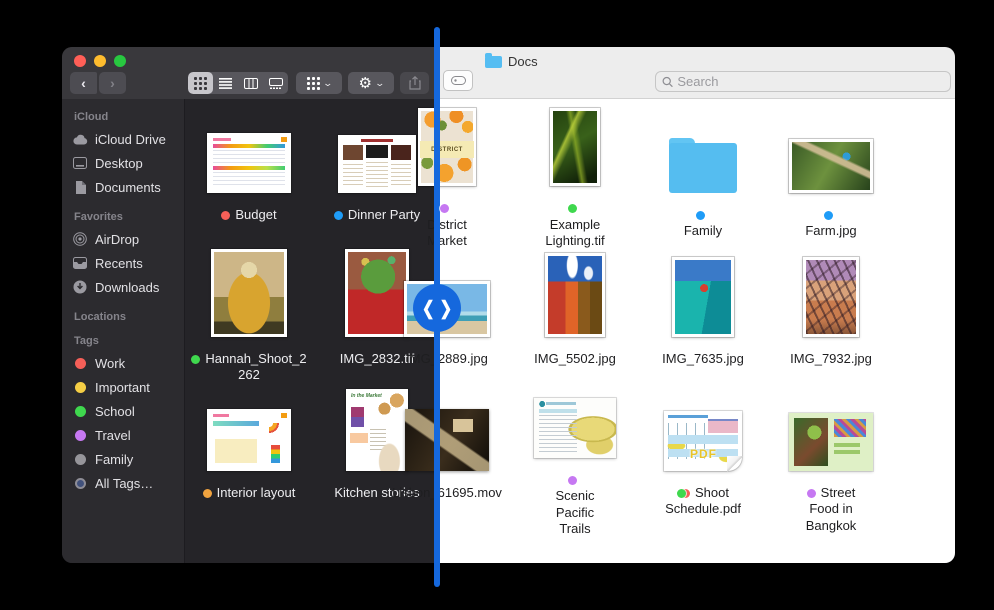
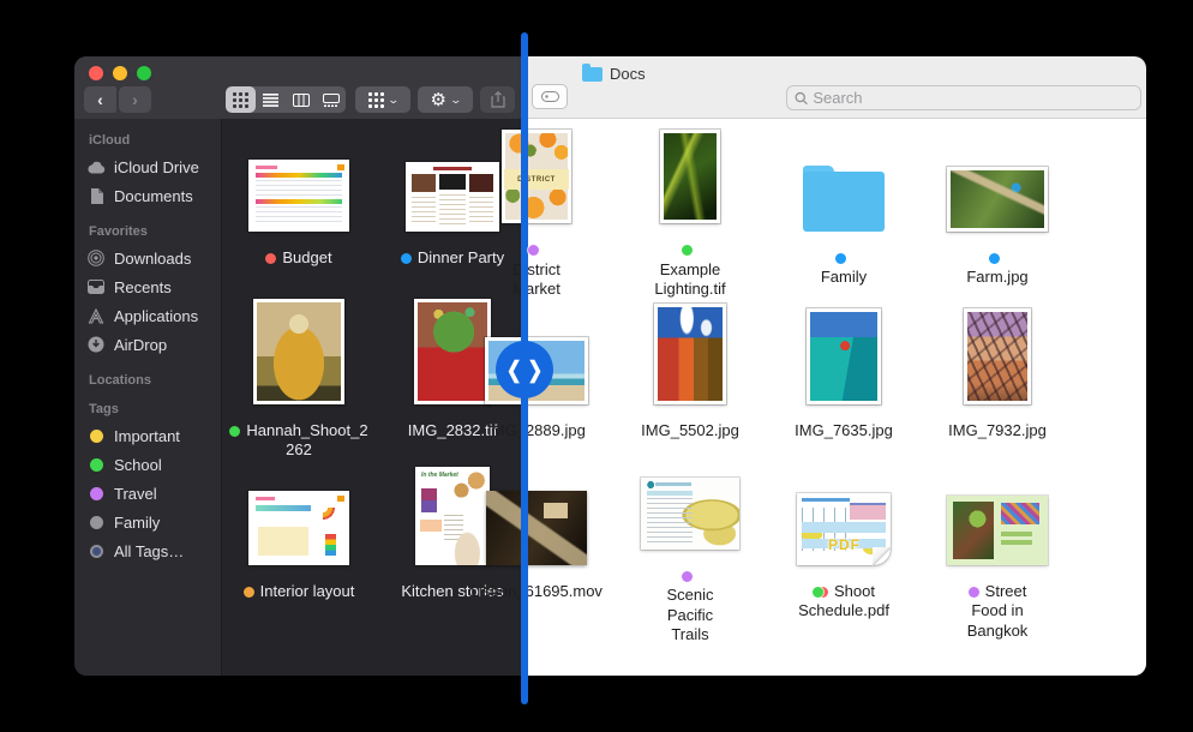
  iCloud
  iCloud Drive
- Desktop
  Documents
  Favorites
- AirDrop
+ Downloads
  Recents
+ Applications
- Downloads
+ AirDrop
  Locations
  Tags
- Work
  Important
  School
  Travel
  Family
  All Tags…
  ‹
  ›
  ⌄
  ⚙
  ⌄
  Docs
  Search
  Budget
  Dinner Party
  Dstrict Market
  Example Lighting.tif
  Family
  Farm.jpg
  Hannah_Shoot_2262
  IMG_2832.tif
  IMG2889.jpg
  IMG_5502.jpg
  IMG_7635.jpg
  IMG_7932.jpg
  Interior layout
  Kitchen stories
  Lisbon61695.mov
  Scenic Pacific Trails
  PDF
  Shoot Schedule.pdf
  Street Food in Bangkok
  ❮
  ❯
